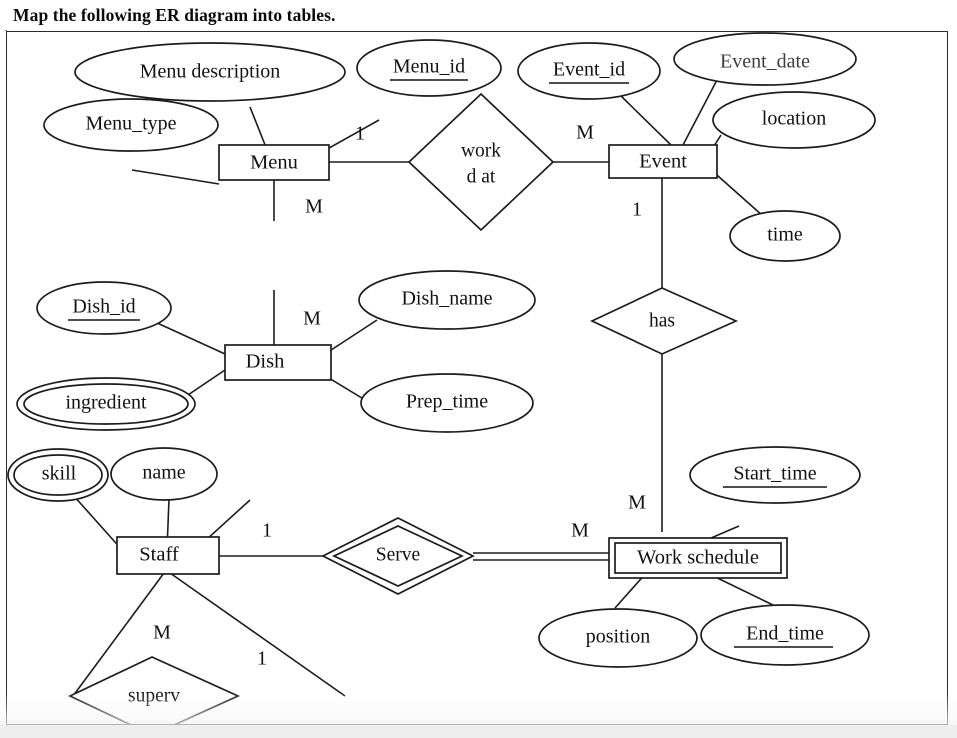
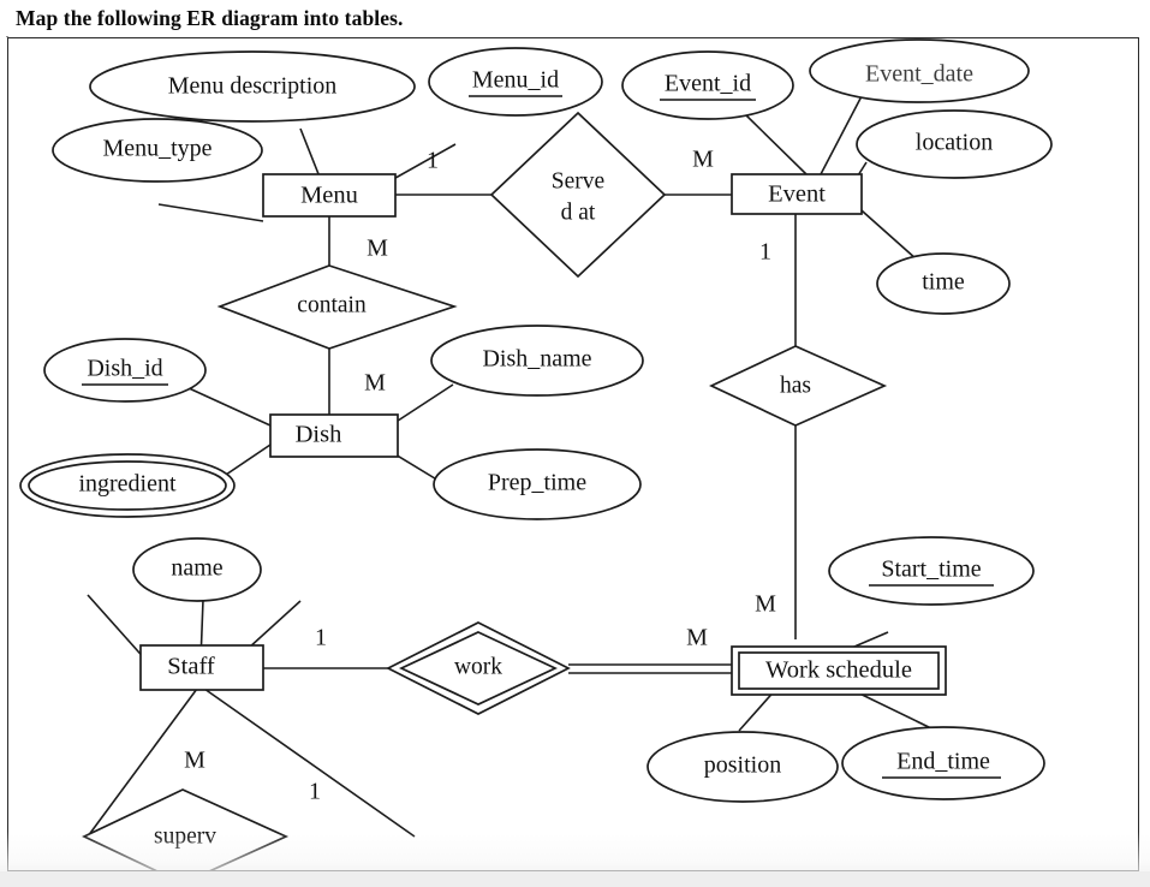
  Map the following ER diagram into tables.
  Menu
  Menu description
  Menu_id
  Menu_type
- work
+ Serve
  d at
  1
  M
  Event
  Event_id
  Event_date
  location
  time
+ contain
  M
  M
  has
  1
  M
  Dish
  Dish_id
  Dish_name
  ingredient
  Prep_time
  Staff
- skill
  name
- Serve
+ work
  1
  M
  M
  1
  Work schedule
  Start_time
  position
  End_time
